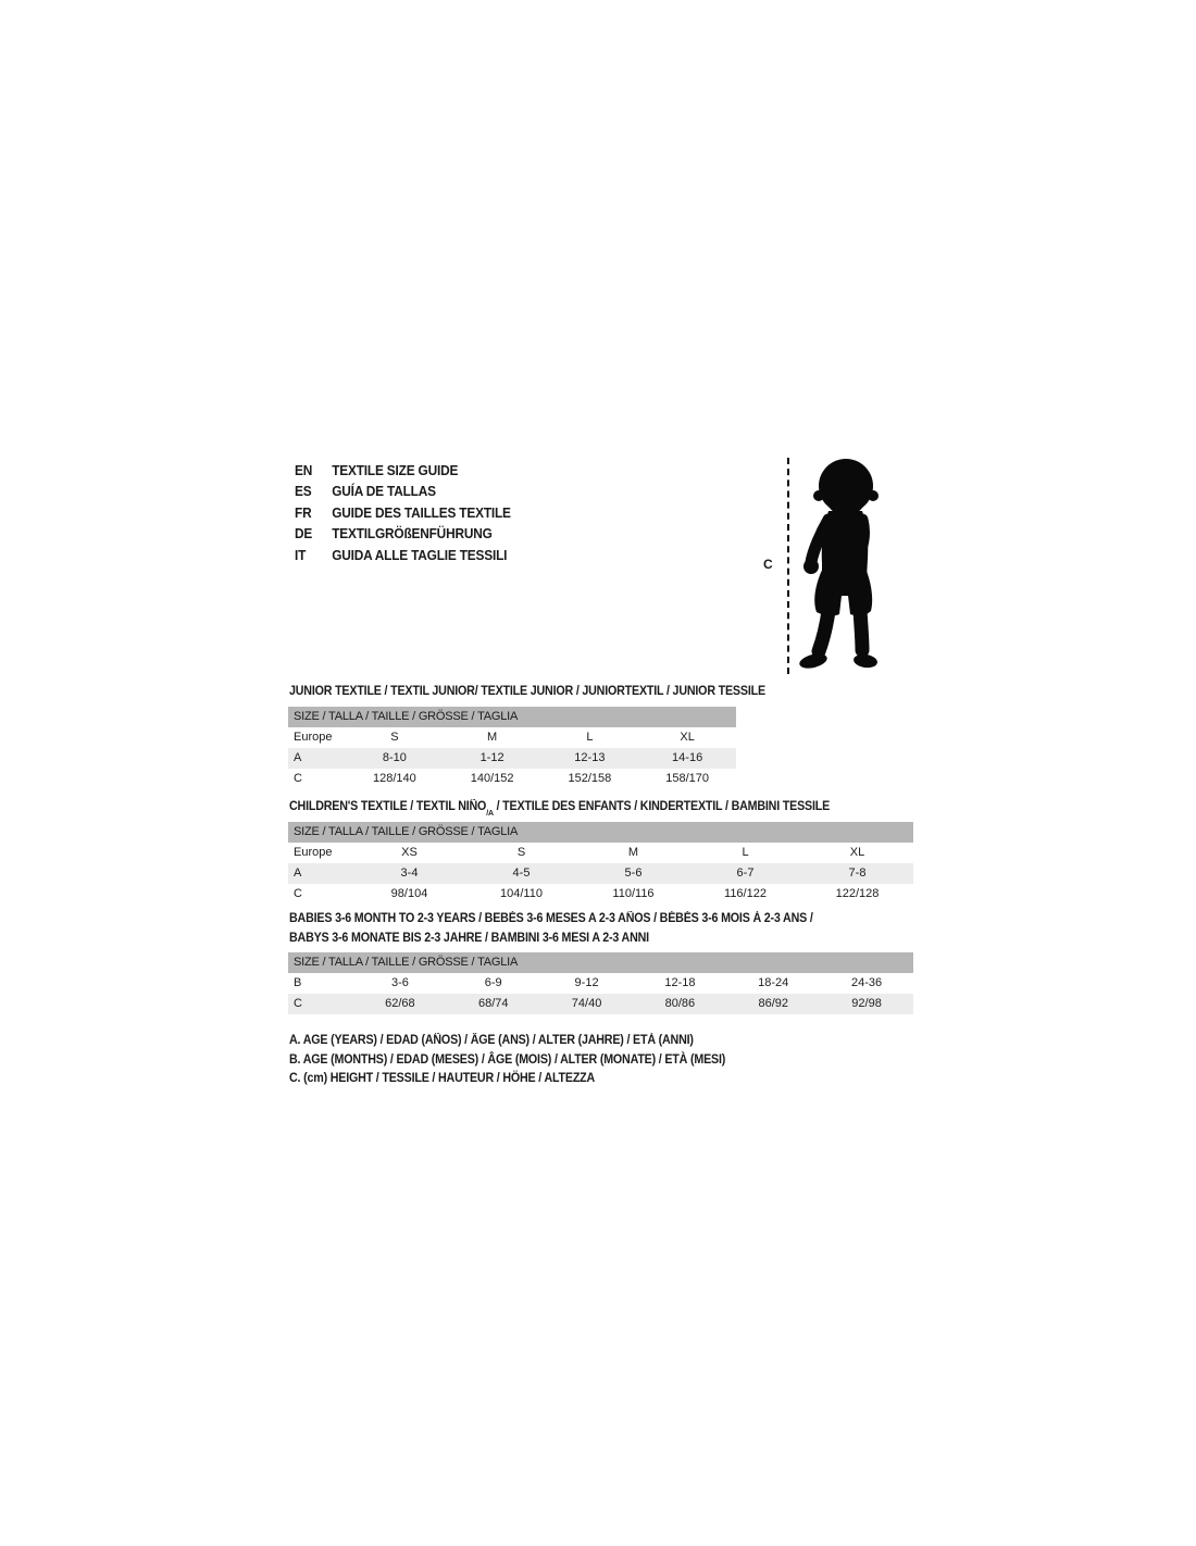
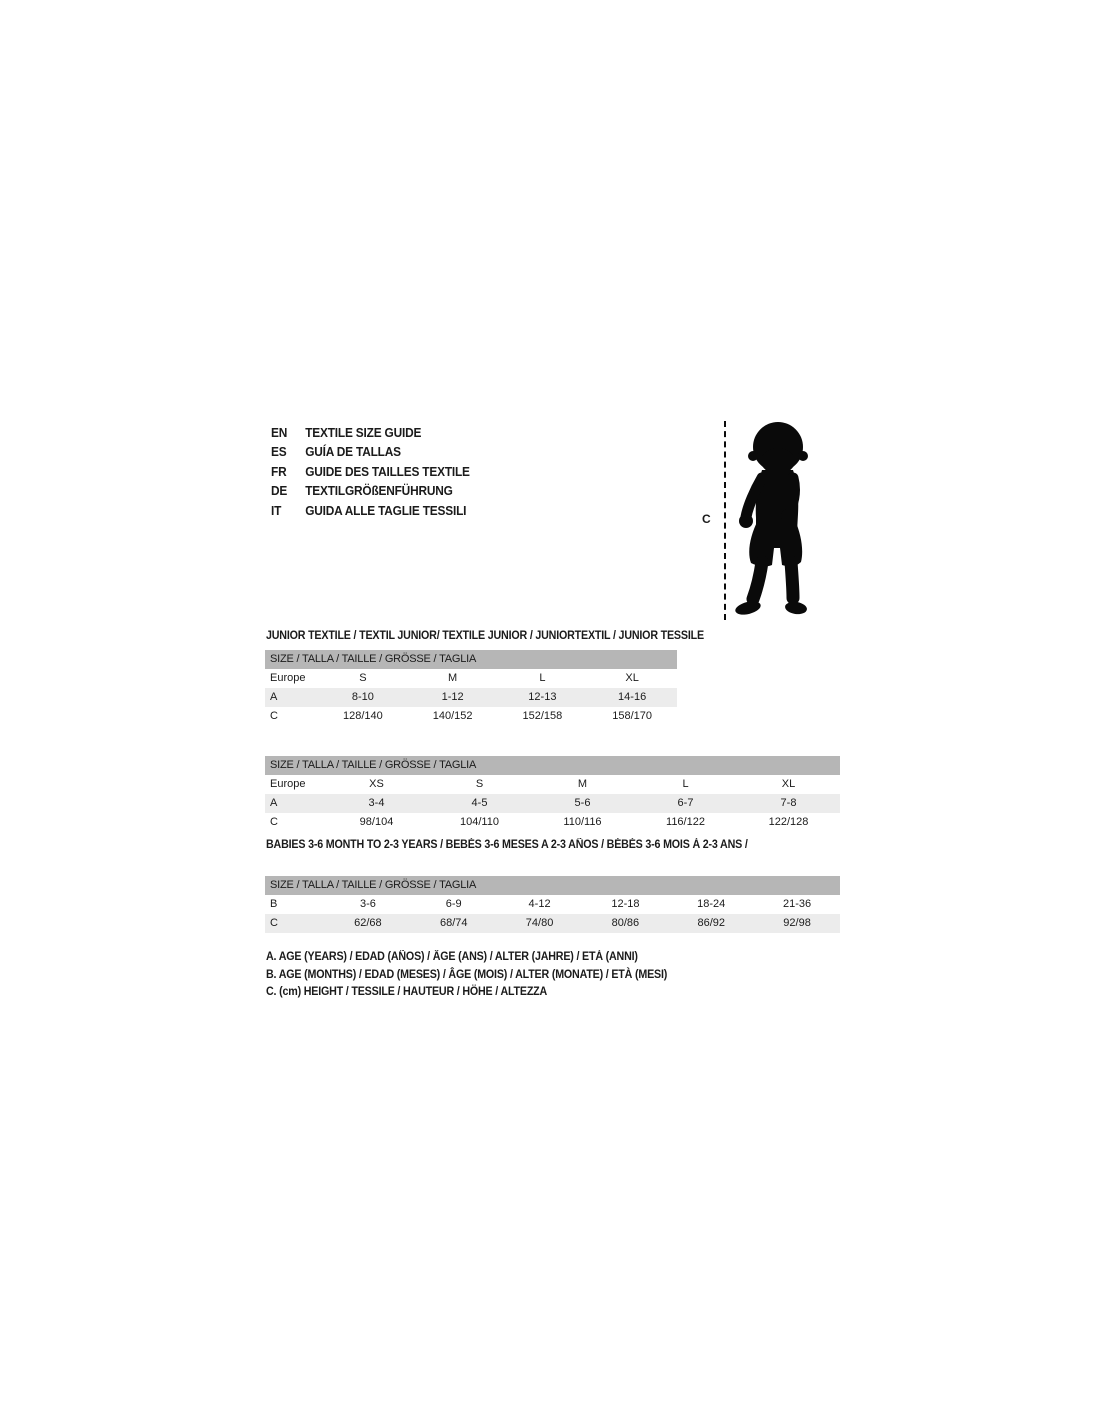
  EN
  TEXTILE SIZE GUIDE
  ES
  GUÍA DE TALLAS
  FR
  GUIDE DES TAILLES TEXTILE
  DE
  TEXTILGRÖßENFÜHRUNG
  IT
  GUIDA ALLE TAGLIE TESSILI
  C
  JUNIOR TEXTILE / TEXTIL JUNIOR/ TEXTILE JUNIOR / JUNIORTEXTIL / JUNIOR TESSILE
  SIZE / TALLA / TAILLE / GRÖSSE / TAGLIA
  Europe
  S
  M
  L
  XL
  A
  8-10
  1-12
  12-13
  14-16
  C
  128/140
  140/152
  152/158
  158/170
- CHILDREN'S TEXTILE / TEXTIL NIÑO/A / TEXTILE DES ENFANTS / KINDERTEXTIL / BAMBINI TESSILE
  SIZE / TALLA / TAILLE / GRÖSSE / TAGLIA
  Europe
  XS
  S
  M
  L
  XL
  A
  3-4
  4-5
  5-6
  6-7
  7-8
  C
  98/104
  104/110
  110/116
  116/122
  122/128
  BABIES 3-6 MONTH TO 2-3 YEARS / BEBÉS 3-6 MESES A 2-3 AÑOS / BÉBÉS 3-6 MOIS À 2-3 ANS /
- BABYS 3-6 MONATE BIS 2-3 JAHRE / BAMBINI 3-6 MESI A 2-3 ANNI
  SIZE / TALLA / TAILLE / GRÖSSE / TAGLIA
  B
  3-6
  6-9
- 9-12
+ 4-12
  12-18
  18-24
- 24-36
+ 21-36
  C
  62/68
  68/74
- 74/40
+ 74/80
  80/86
  86/92
  92/98
  A. AGE (YEARS) / EDAD (AÑOS) / ÂGE (ANS) / ALTER (JAHRE) / ETÀ (ANNI)
  B. AGE (MONTHS) / EDAD (MESES) / ÂGE (MOIS) / ALTER (MONATE) / ETÀ (MESI)
  C. (cm) HEIGHT / TESSILE / HAUTEUR / HÖHE / ALTEZZA
